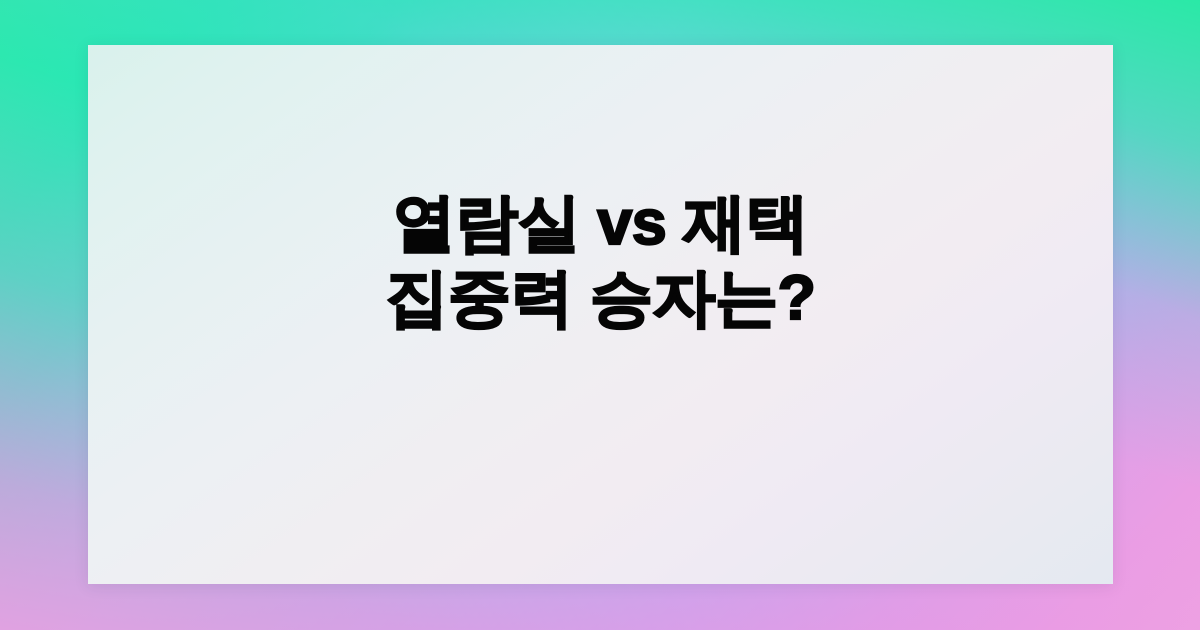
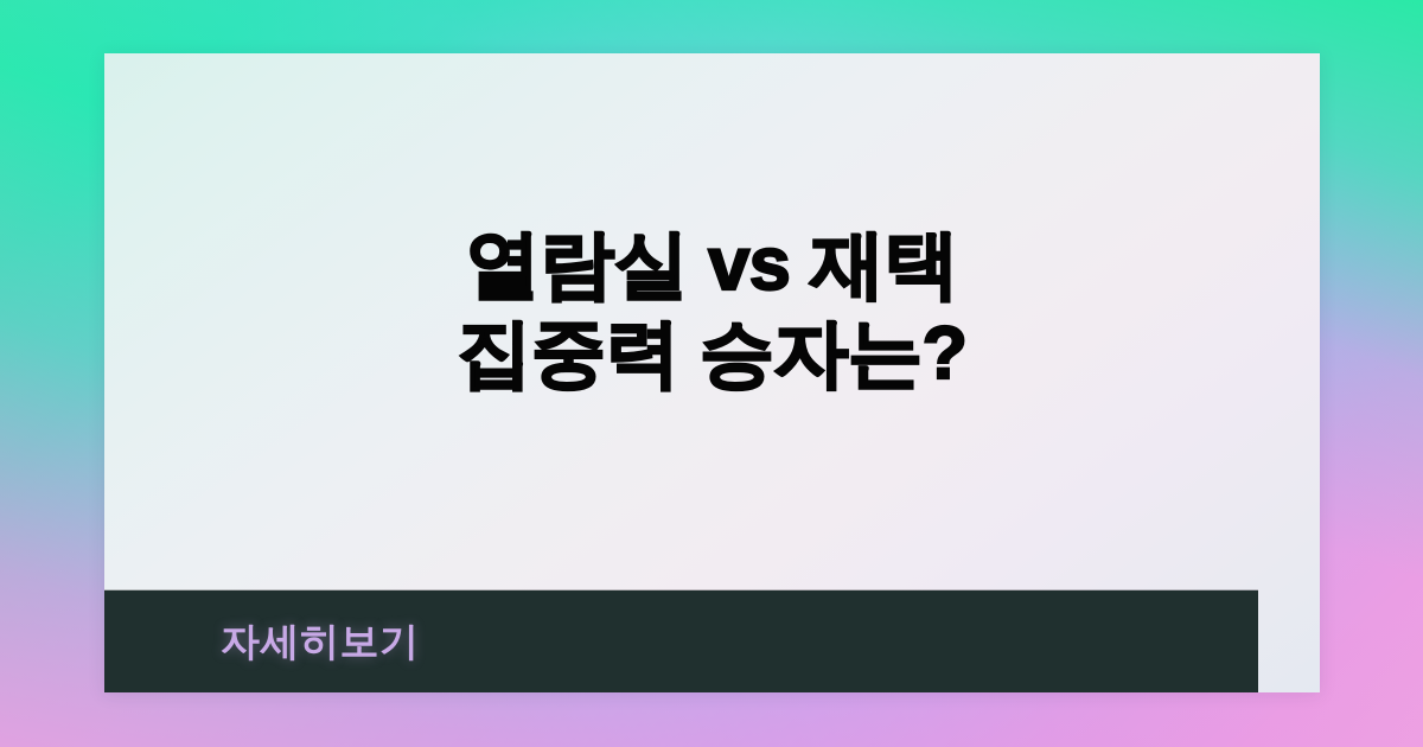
  열람실 vs 재택
  집중력 승자는?
+ 자세히보기
